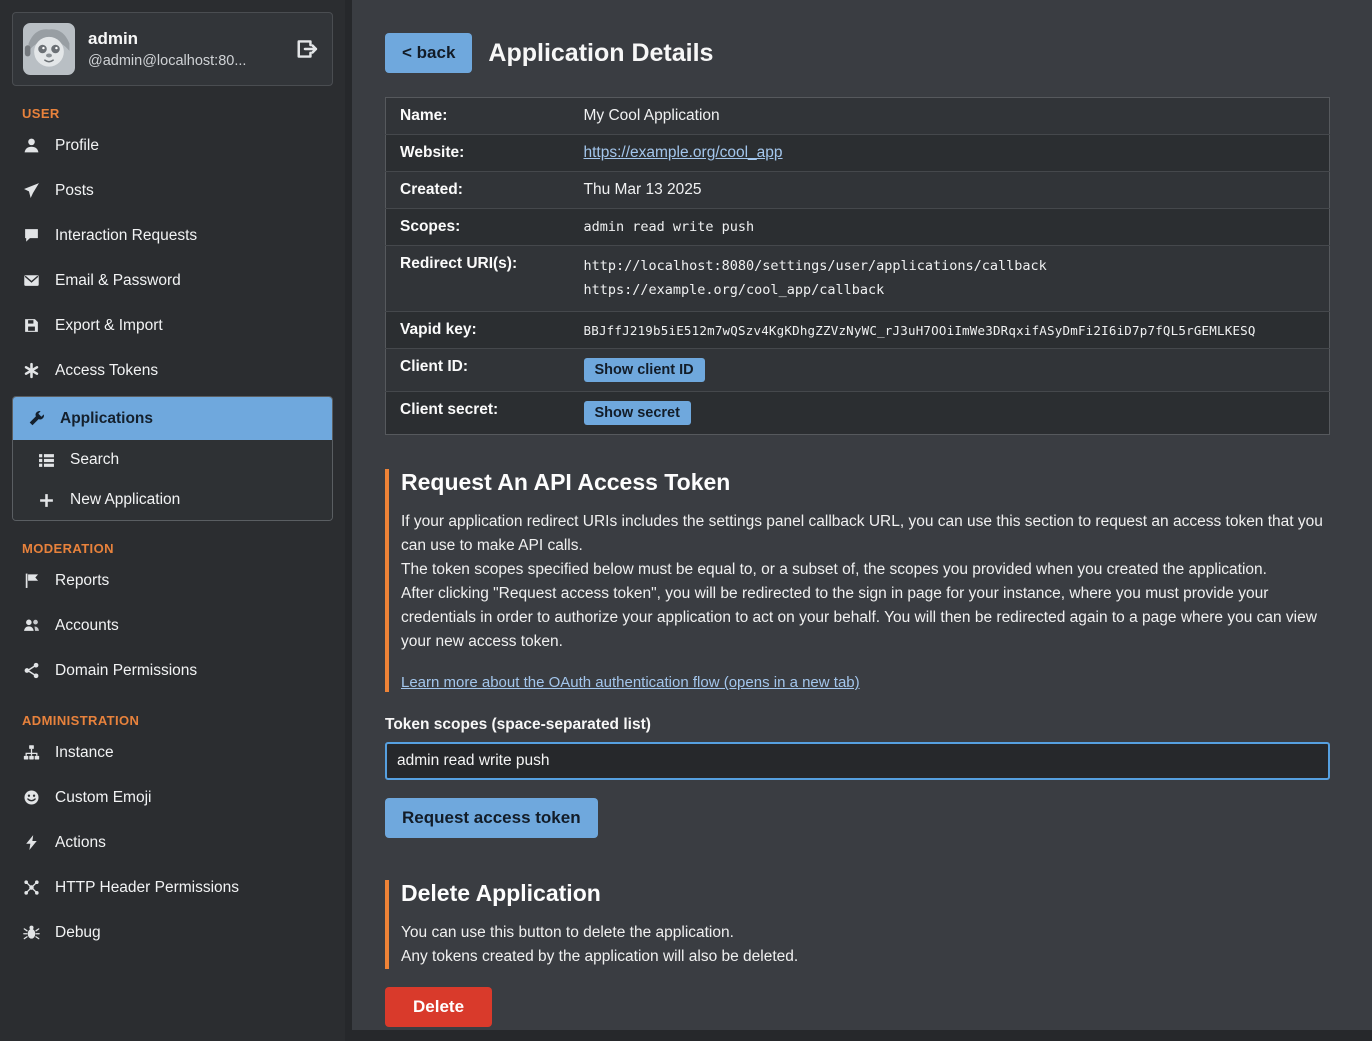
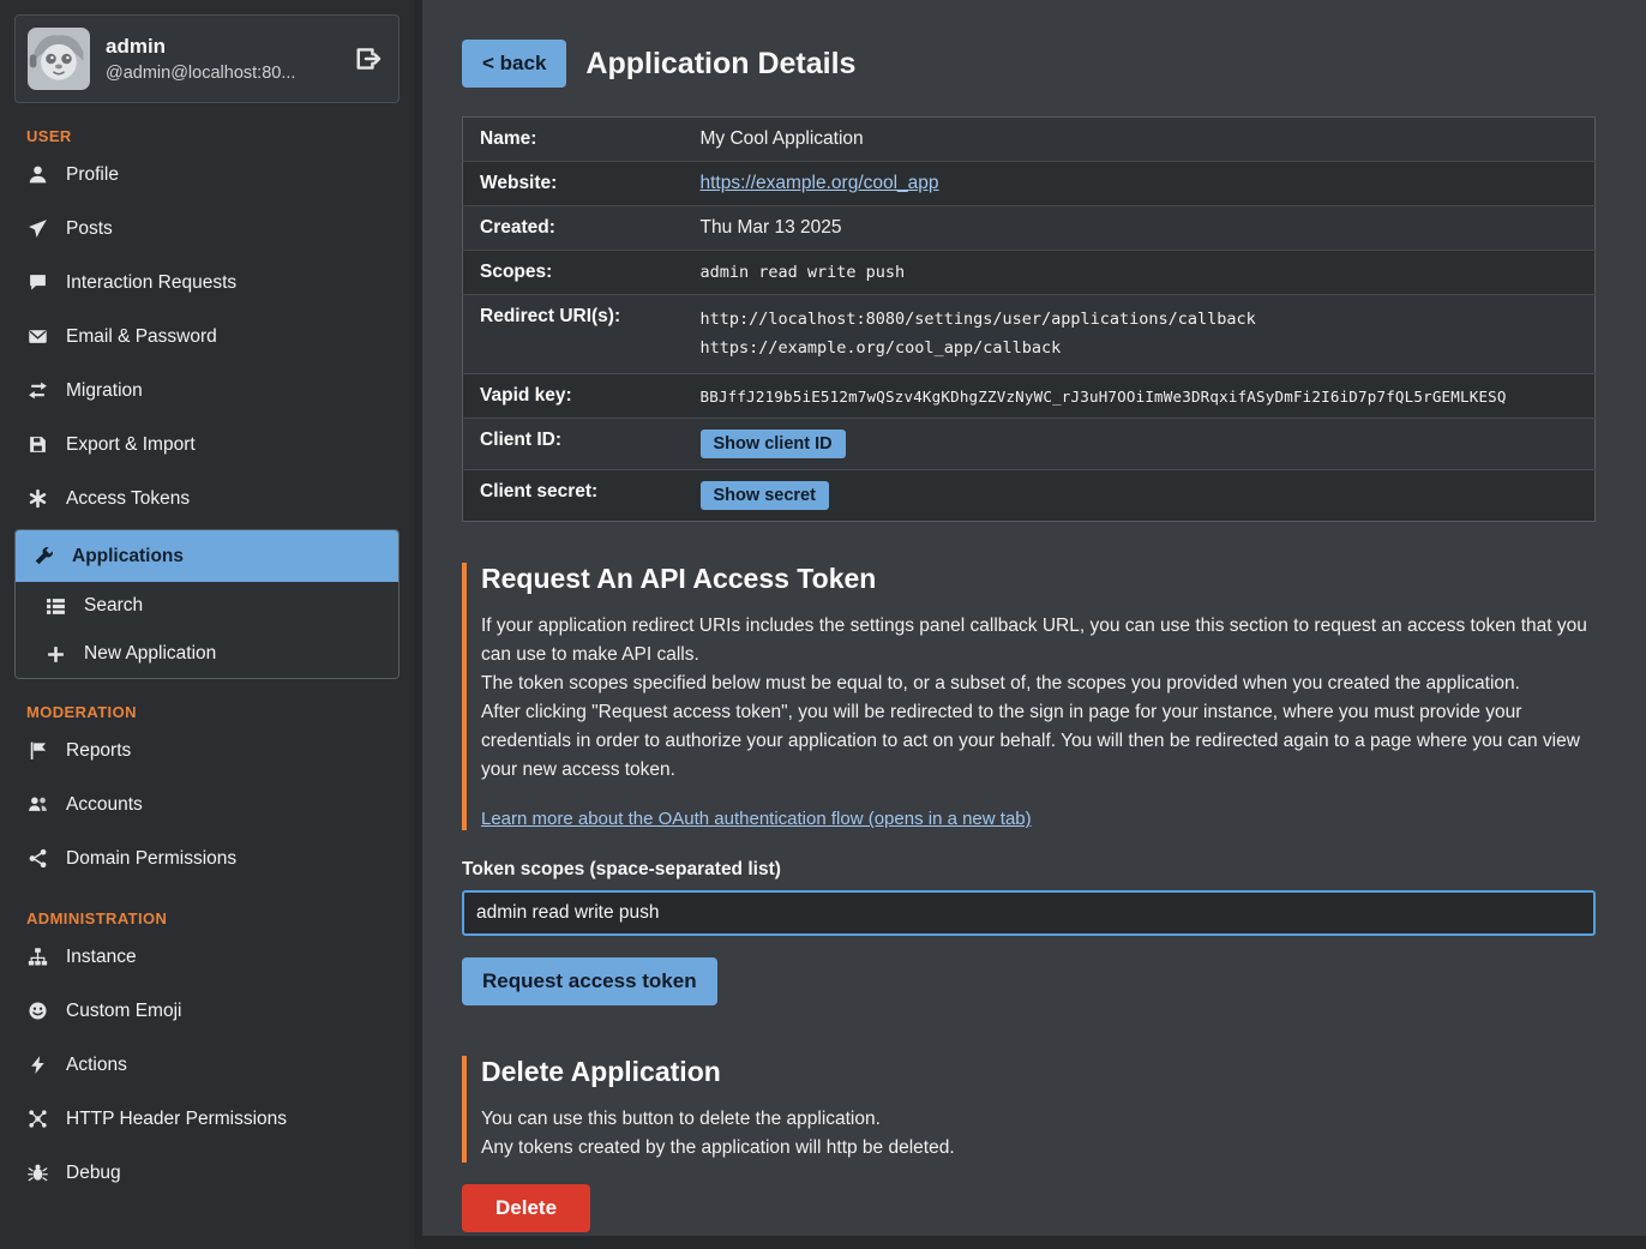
  admin
  @admin@localhost:80...
  USER
  Profile
  Posts
  Interaction Requests
  Email & Password
+ Migration
  Export & Import
  Access Tokens
  Applications
  Search
  New Application
  MODERATION
  Reports
  Accounts
  Domain Permissions
  ADMINISTRATION
  Instance
  Custom Emoji
  Actions
  HTTP Header Permissions
  Debug
  < back
  Application Details
  Name:	My Cool Application
  Website:	https://example.org/cool_app
  Created:	Thu Mar 13 2025
  Scopes:	admin read write push
  Redirect URI(s):	http://localhost:8080/settings/user/applications/callback https://example.org/cool_app/callback
  Vapid key:	BBJffJ219b5iE512m7wQSzv4KgKDhgZZVzNyWC_rJ3uH7OOiImWe3DRqxifASyDmFi2I6iD7p7fQL5rGEMLKESQ
  Client ID:	Show client ID
  Client secret:	Show secret
  Request An API Access Token
  If your application redirect URIs includes the settings panel callback URL, you can use this section to request an access token that you can use to make API calls.
  The token scopes specified below must be equal to, or a subset of, the scopes you provided when you created the application.
  After clicking "Request access token", you will be redirected to the sign in page for your instance, where you must provide your credentials in order to authorize your application to act on your behalf. You will then be redirected again to a page where you can view your new access token.
  Learn more about the OAuth authentication flow (opens in a new tab)
  Token scopes (space-separated list)
  admin read write push
  Request access token
  Delete Application
  You can use this button to delete the application.
- Any tokens created by the application will also be deleted.
+ Any tokens created by the application will http be deleted.
  Delete
